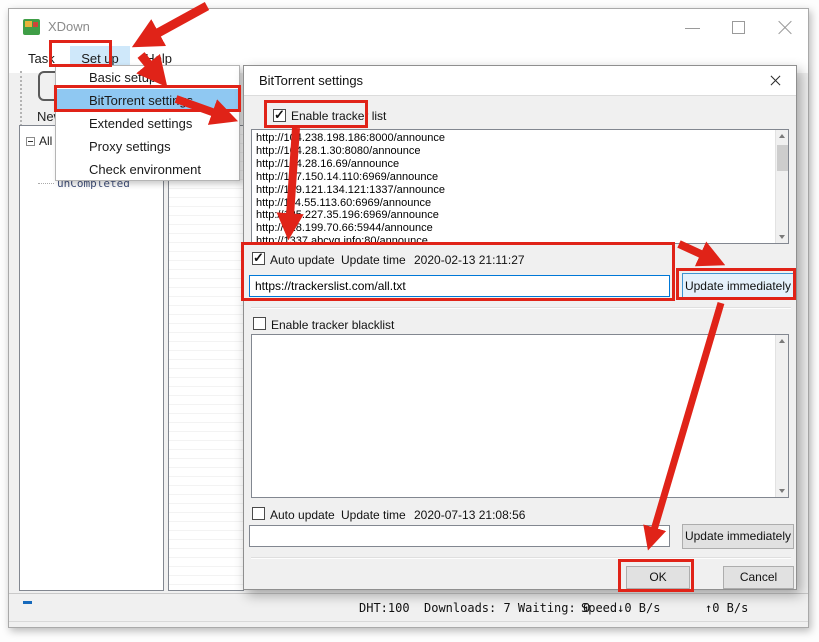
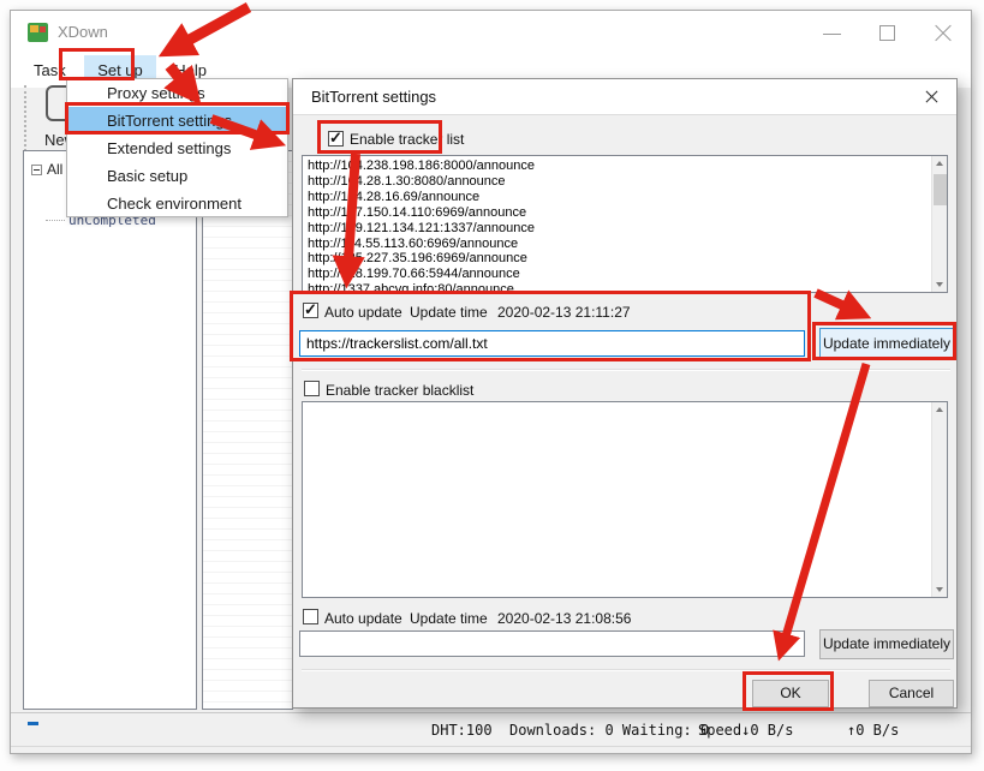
  XDown
  Task Set up Help
  All
  unCompleted
  DHT:100
- Downloads: 7 Waiting: 0
+ Downloads: 0 Waiting: 0
  Speed↓0 B/s
  ↑0 B/s
- Basic setup
+ Proxy settings
  BitTorrent setti
  Extended settings
- Proxy settings
+ Basic setup
  Check environment
  BitTorrent settings
  Enable tracker list
  http://1.238.198.186:8000/announce
  http://14.28.1.30:8080/announce
  http://14.28.16.69/announce
  http://17.150.14.110:6969/announce
  http://19.121.134.121:1337/announce
  http://14.55.113.60:6969/announce
  http://5.227.35.196:6969/announce
  http://128.199.70.66:5944/announce
  http://1337.abcvg.info:80/announce
  Auto update
  Update time
  2020-02-13 21:11:27
  https://trackerslist.com/all.txt
  Update immediately
  Enable tracker blacklist
  Auto update
  Update time
- 2020-07-13 21:08:56
+ 2020-02-13 21:08:56
  Update immediately
  OK
  Cancel
